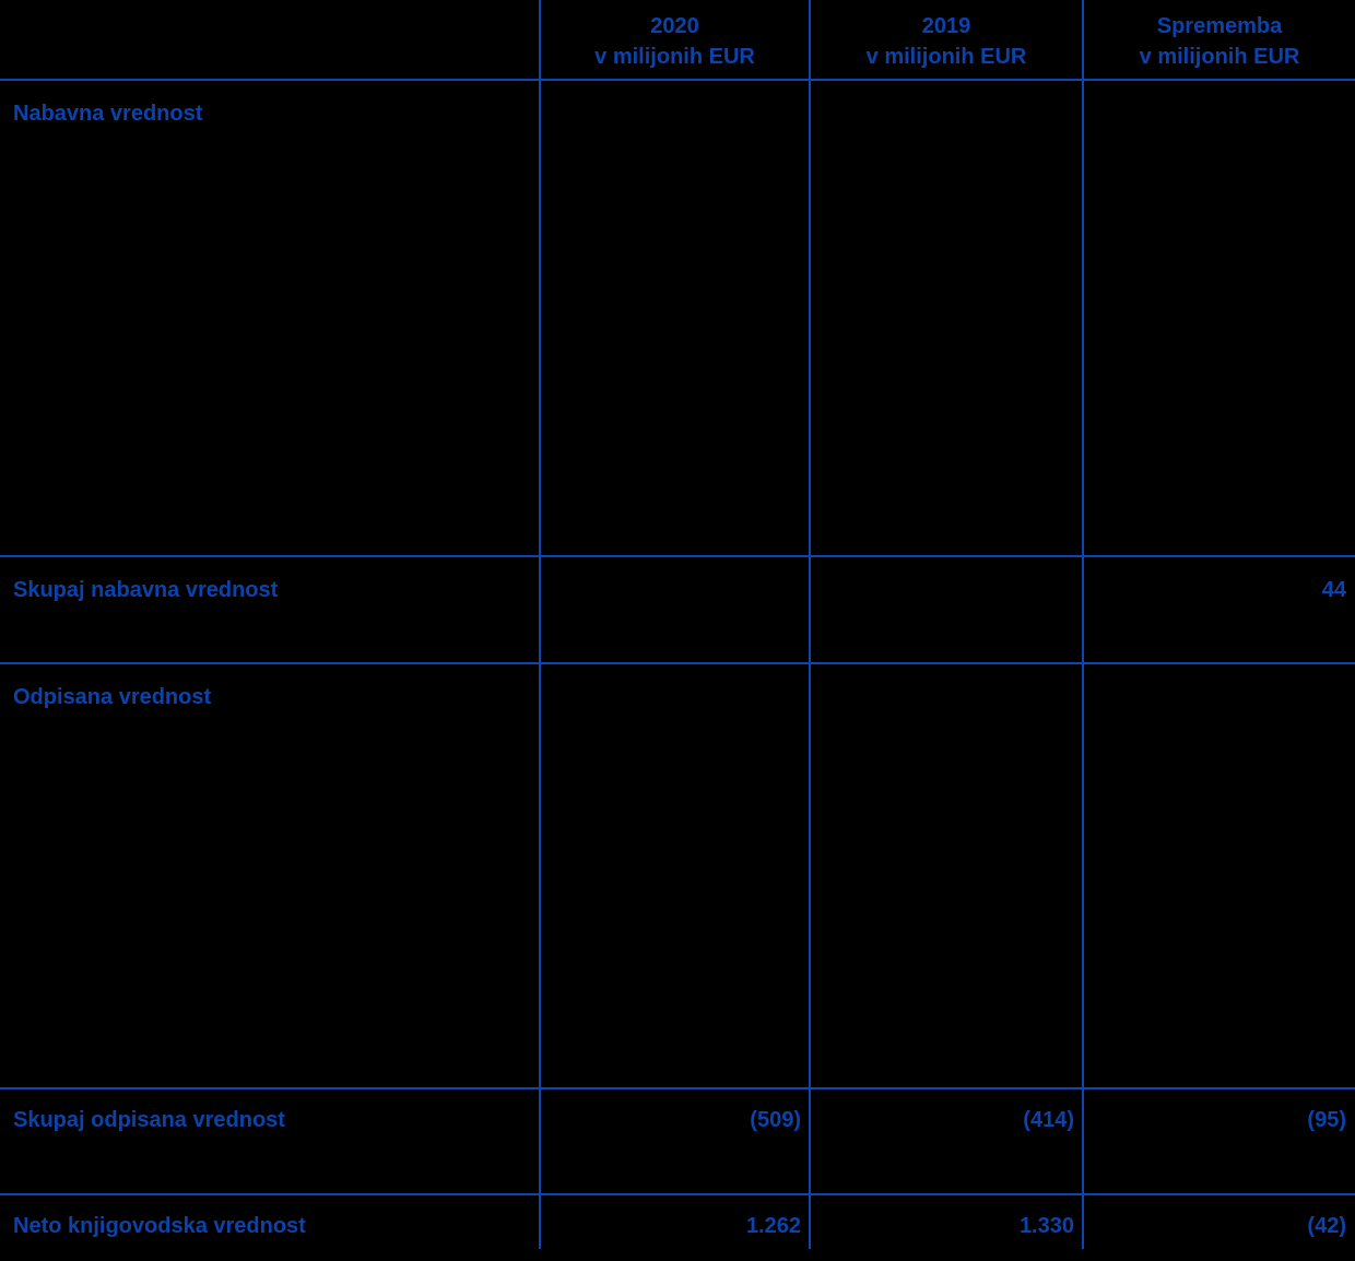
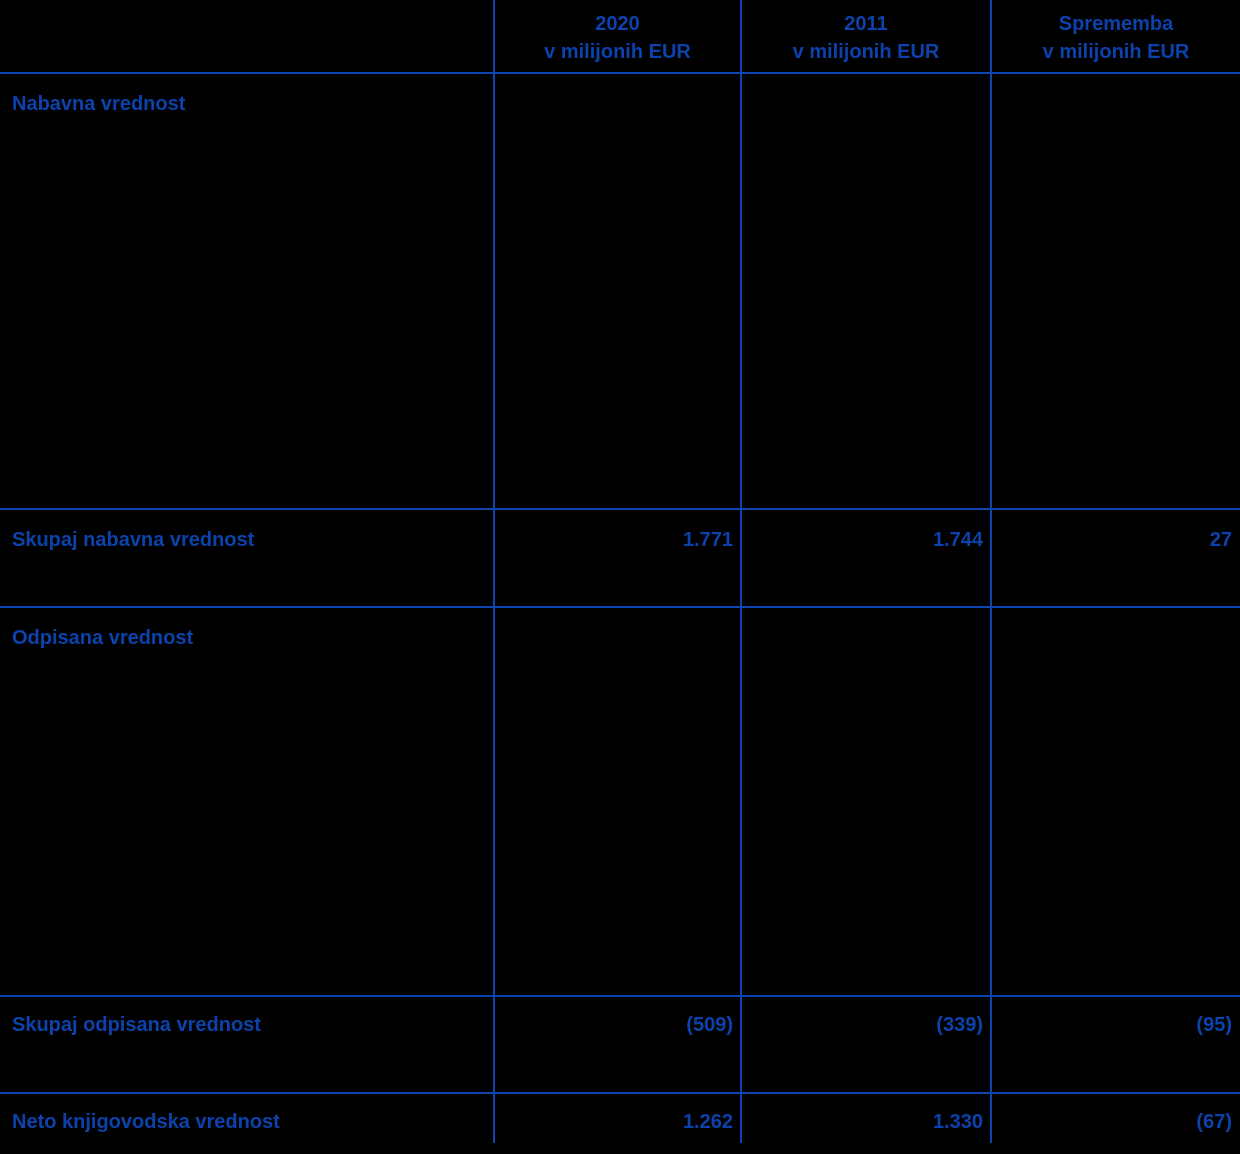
  2020
  v milijonih EUR
- 2019
+ 2011
  v milijonih EUR
  Sprememba
  v milijonih EUR
  Nabavna vrednost
  Skupaj nabavna vrednost
+ 1.771
+ 1.744
- 44
+ 27
  Odpisana vrednost
  Skupaj odpisana vrednost
  (509)
- (414)
+ (339)
  (95)
  Neto knjigovodska vrednost
  1.262
  1.330
- (42)
+ (67)
